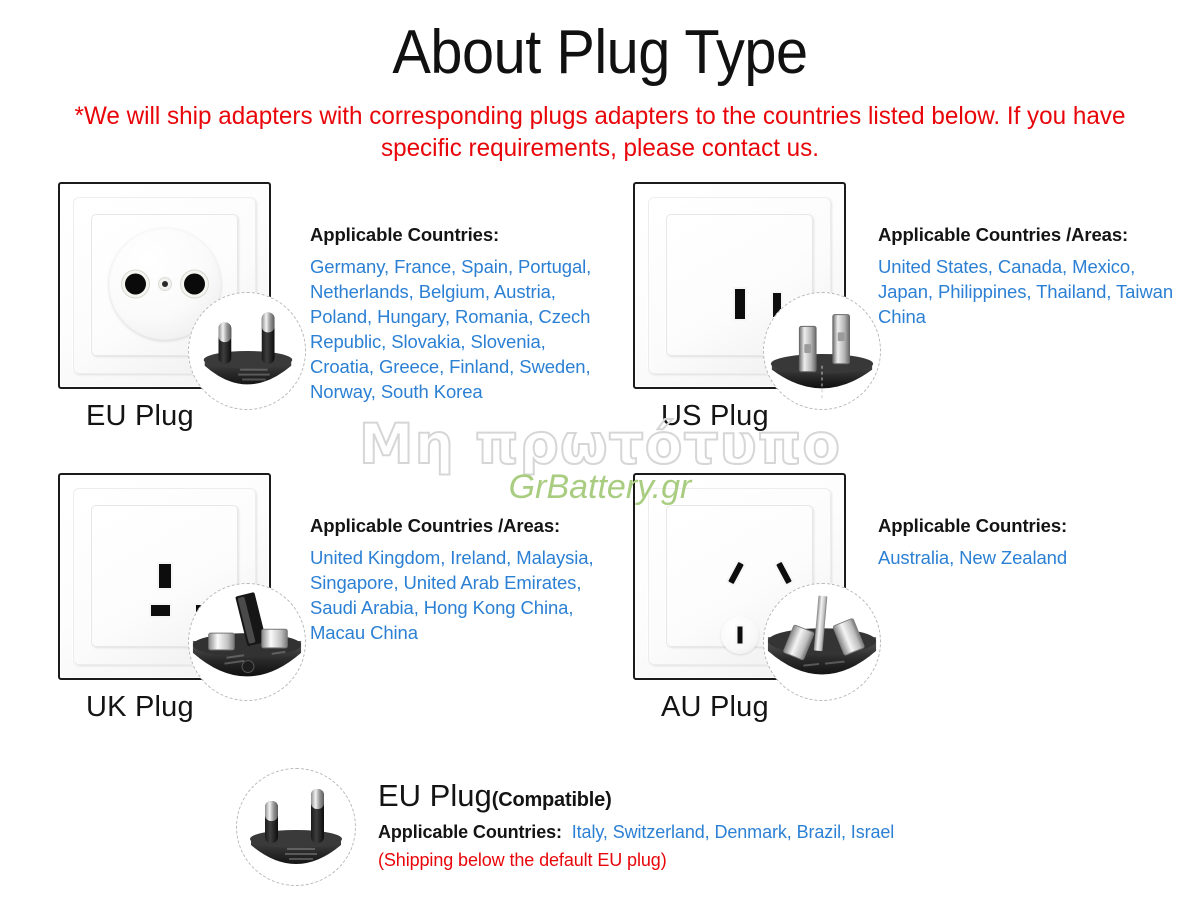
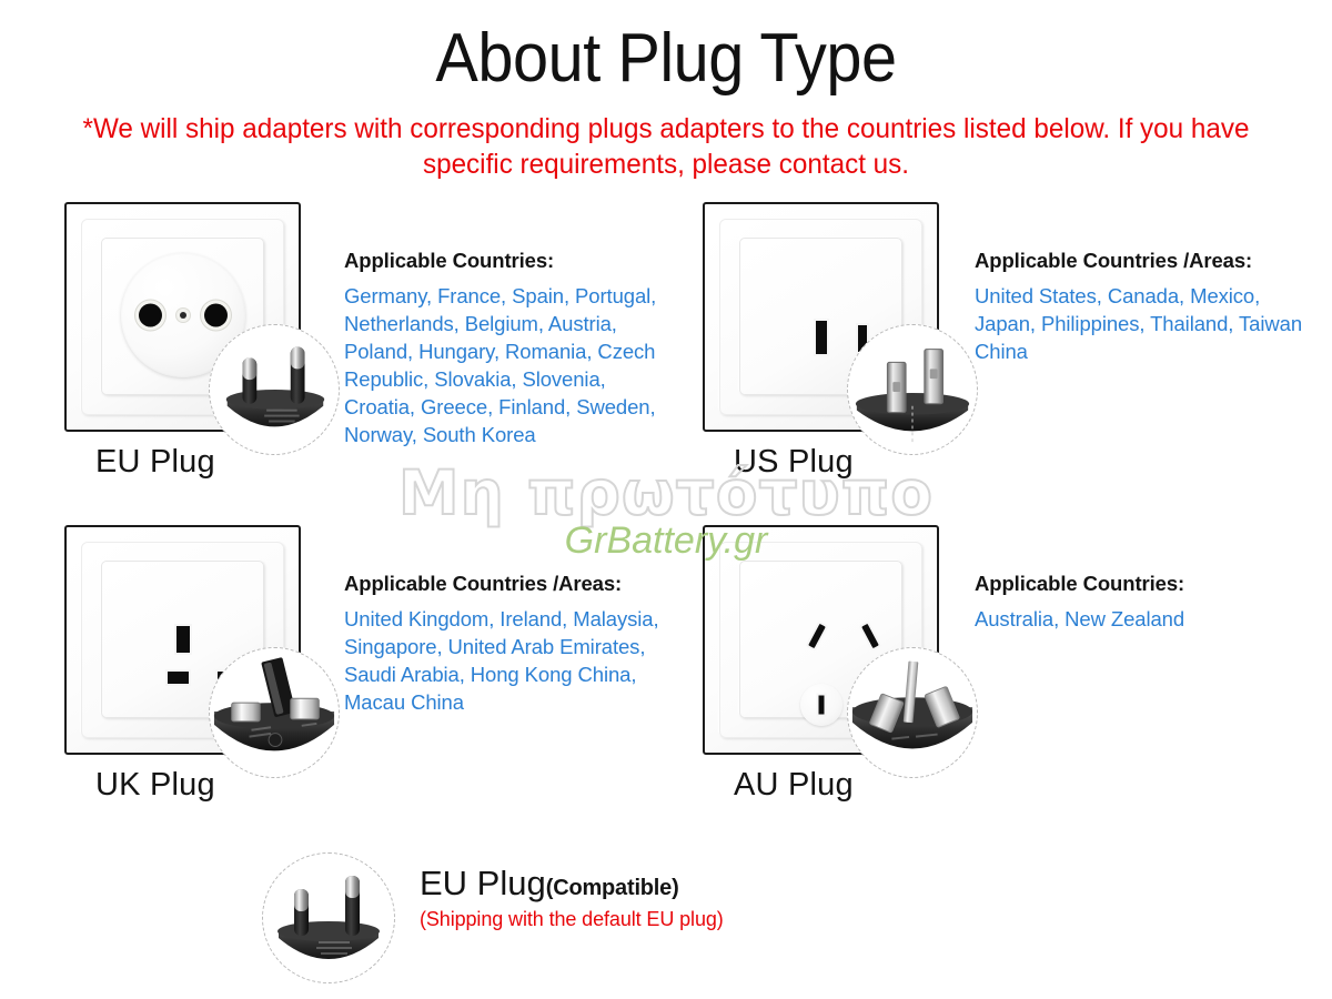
  About Plug Type
  *We will ship adapters with corresponding plugs adapters to the countries listed below. If you have specific requirements, please contact us.
  EU Plug
  US Plug
  UK Plug
  AU Plug
  Applicable Countries:
  Germany, France, Spain, Portugal, Netherlands, Belgium, Austria, Poland, Hungary, Romania, Czech Republic, Slovakia, Slovenia, Croatia, Greece, Finland, Sweden, Norway, South Korea
  Applicable Countries /Areas:
  United States, Canada, Mexico, Japan, Philippines, Thailand, Taiwan China
  Applicable Countries /Areas:
  United Kingdom, Ireland, Malaysia, Singapore, United Arab Emirates, Saudi Arabia, Hong Kong China, Macau China
  Applicable Countries:
  Australia, New Zealand
  Μη πρωτότυπο
  GrBattery.gr
  EU Plug(Compatible)
- Applicable Countries: Italy, Switzerland, Denmark, Brazil, Israel
- (Shipping below the default EU plug)
+ (Shipping with the default EU plug)
